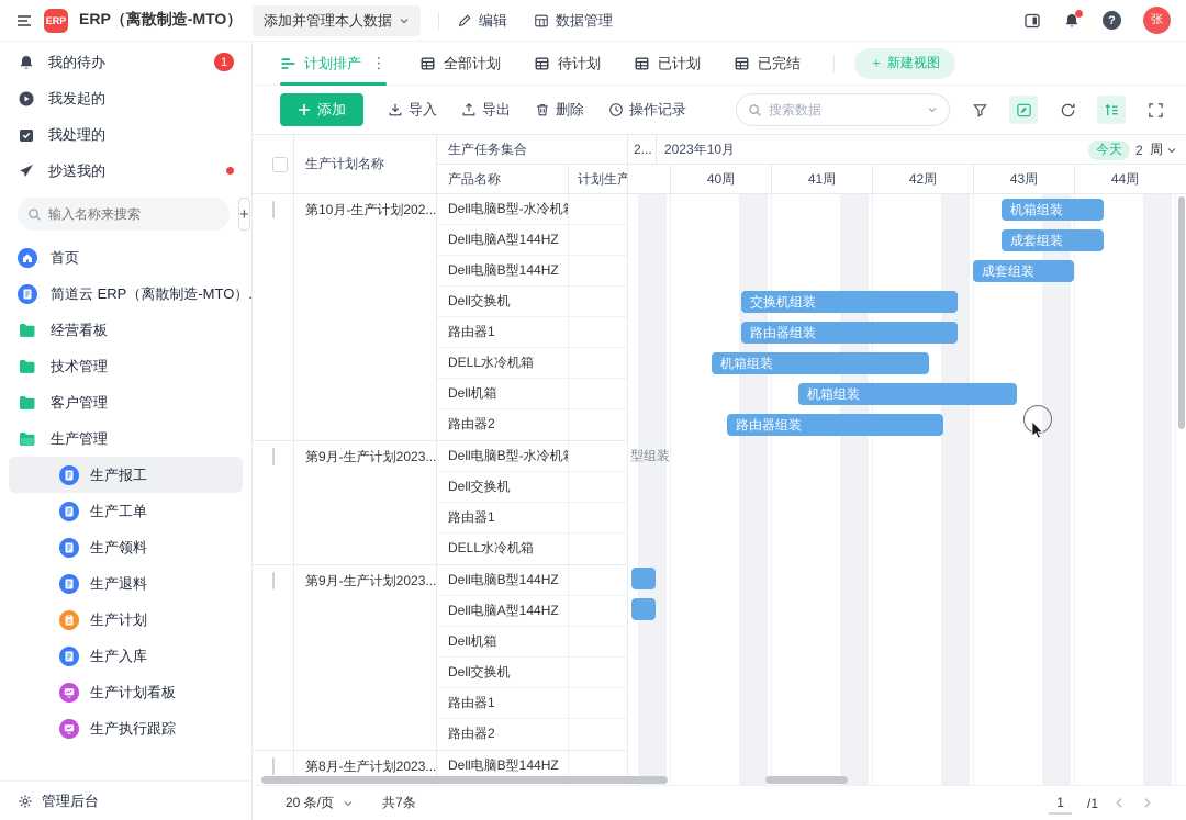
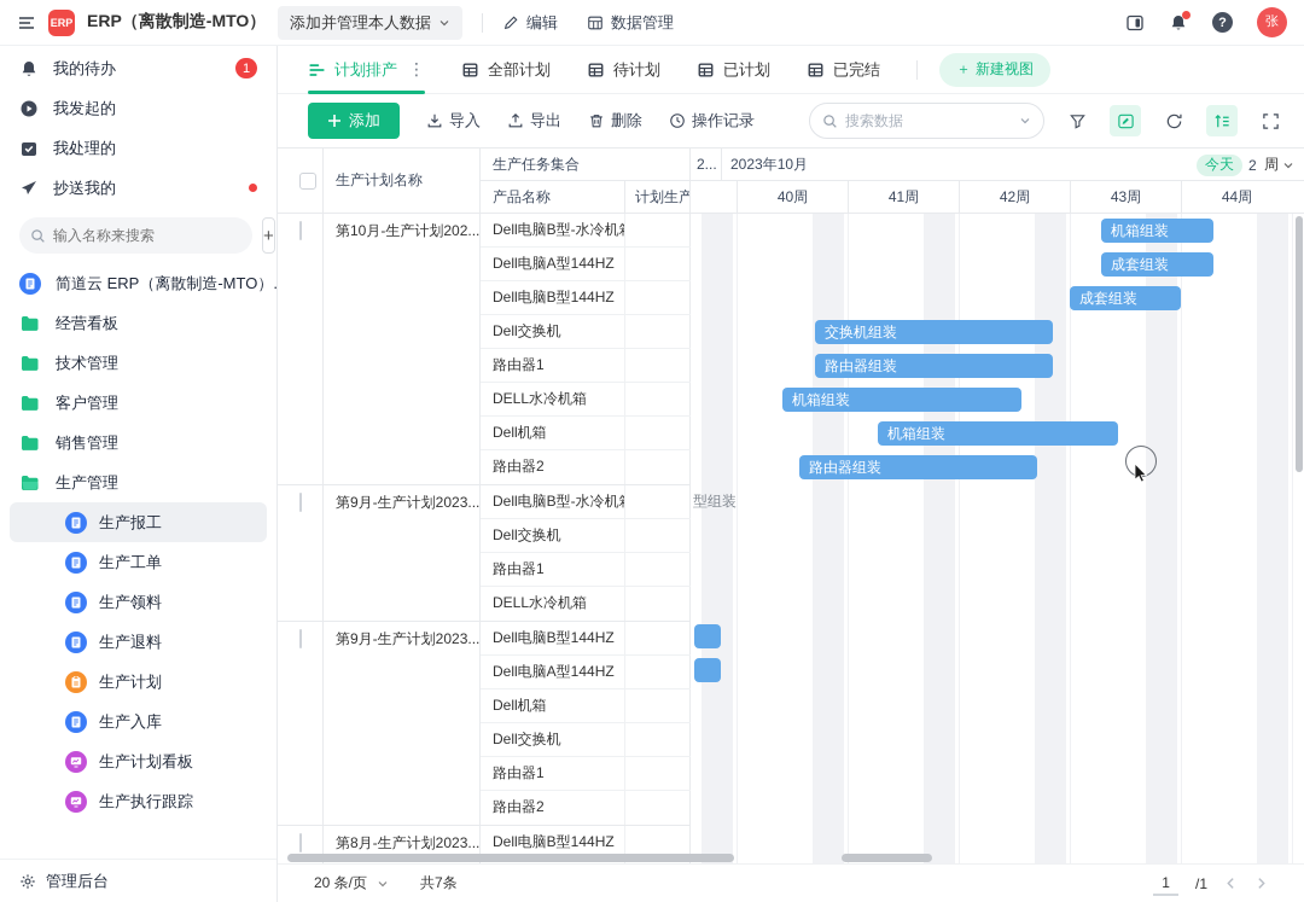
  ERP
  ERP（离散制造-MTO）
  添加并管理本人数据
  编辑
  数据管理
  ?
  张
  我的待办
  1
  我发起的
  我处理的
  抄送我的
  输入名称来搜索
  +
- 首页
  简道云 ERP（离散制造-MTO）.
  经营看板
  技术管理
  客户管理
+ 销售管理
  生产管理
  生产报工
  生产工单
  生产领料
  生产退料
  生产计划
  生产入库
  生产计划看板
  生产执行跟踪
  管理后台
  计划排产
  ⋮
  全部计划
  待计划
  已计划
  已完结
  ＋
  新建视图
  添加
  导入
  导出
  删除
  操作记录
  搜索数据
  生产计划名称
  生产任务集合
  产品名称
  计划生产
  2...
  2023年10月
  今天
  2
  周
  40周
  41周
  42周
  43周
  44周
  第10月-生产计划202...
  Dell电脑B型-水冷机
  Dell电脑A型144HZ
  Dell电脑B型144HZ
  Dell交换机
  路由器1
  DELL水冷机箱
  Dell机箱
  路由器2
  第9月-生产计划2023...
  Dell电脑B型-水冷机
  Dell交换机
  路由器1
  DELL水冷机箱
  第9月-生产计划2023...
  Dell电脑B型144HZ
  Dell电脑A型144HZ
  Dell机箱
  Dell交换机
  路由器1
  路由器2
  第8月-生产计划2023...
  Dell电脑B型144HZ
  机箱组装
  成套组装
  成套组装
  交换机组装
  路由器组装
  机箱组装
  机箱组装
  路由器组装
  型组装
  20 条/页
  共7条
  1
  /1
